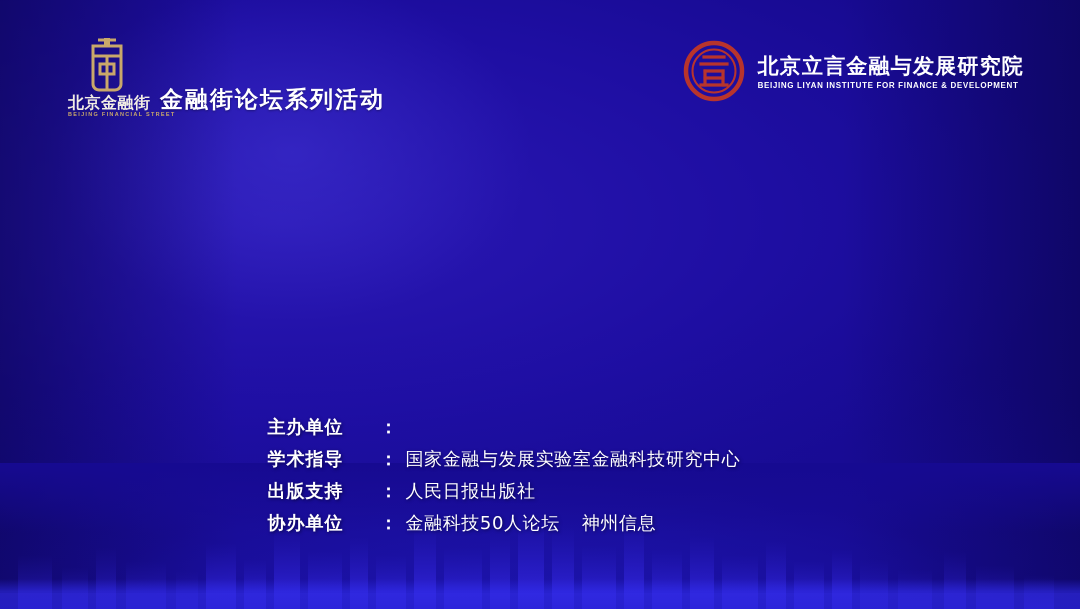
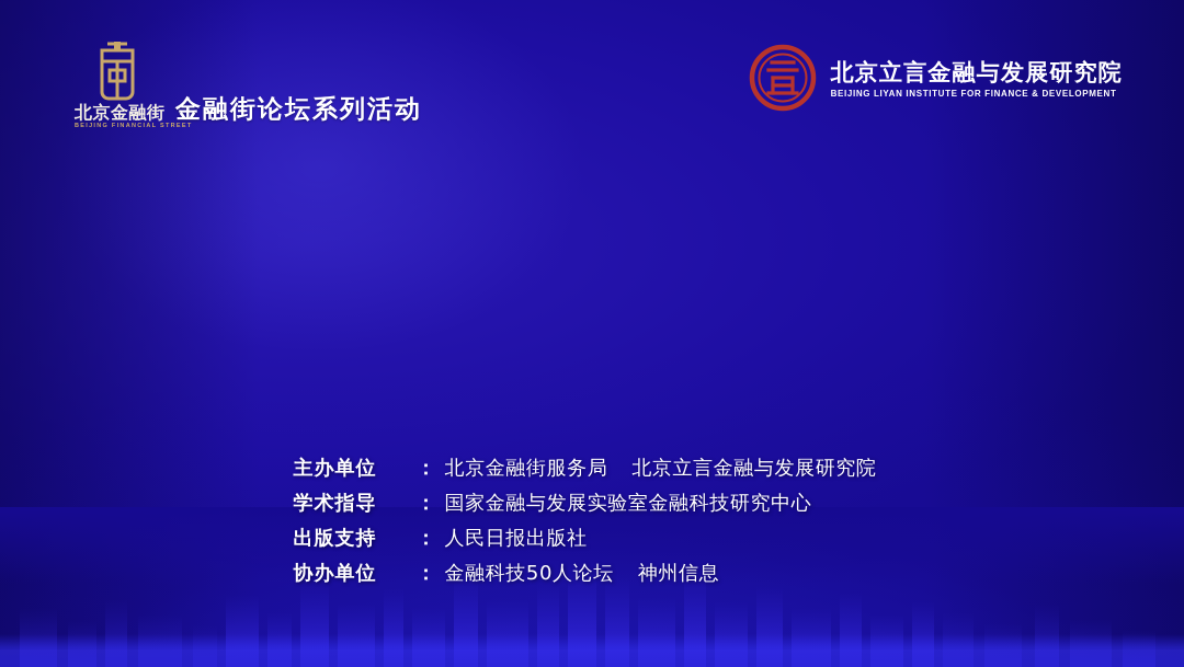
  北京金融街
  金融街论坛系列活动
  北京立言金融与发展研究院
  BEIJING LIYAN INSTITUTE FOR FINANCE & DEVELOPMENT
  主办单位
  ：
+ 北京金融街服务局 北京立言金融与发展研究院
  学术指导
  ：
  国家金融与发展实验室金融科技研究中心
  出版支持
  ：
  人民日报出版社
  协办单位
  ：
  金融科技50人论坛 神州信息
